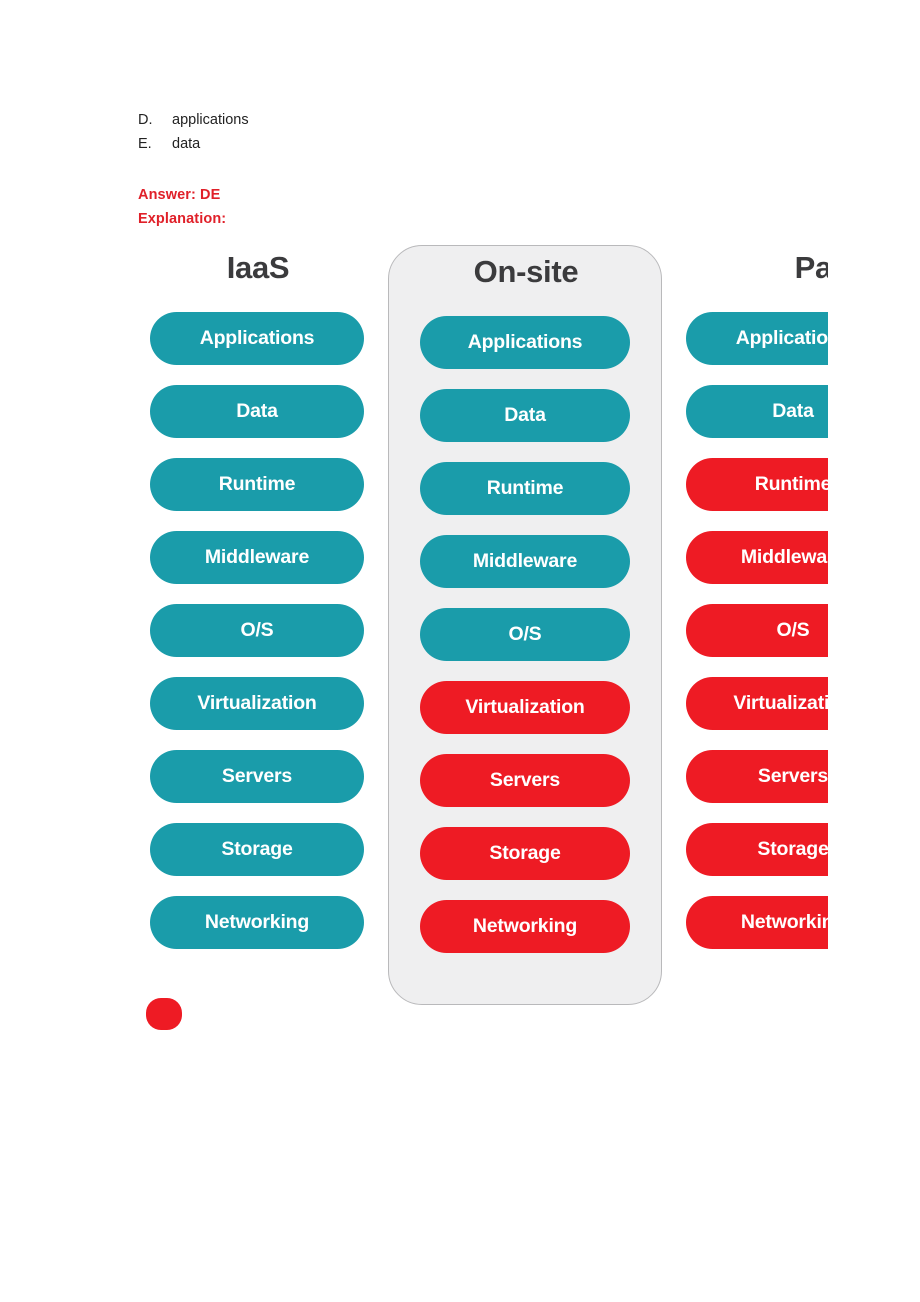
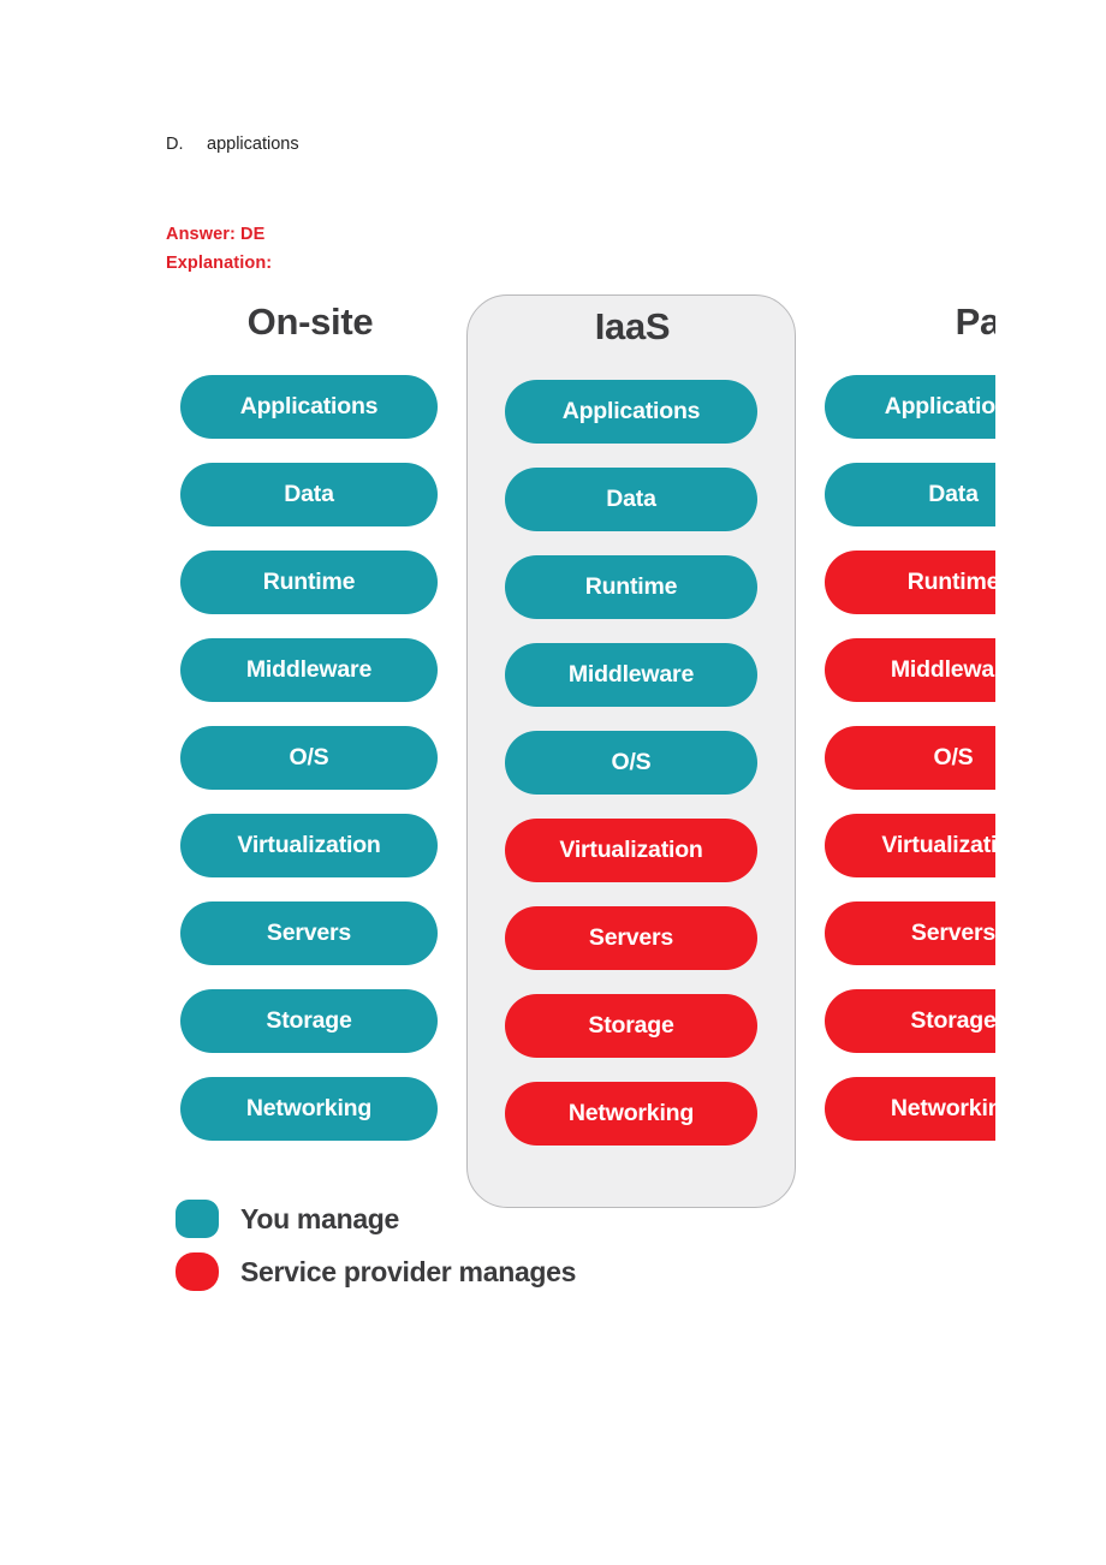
  D.
  applications
- E.
- data
  Answer: DE
  Explanation:
- IaaS
+ On-site
  Applications
  Data
  Runtime
  Middleware
  O/S
  Virtualization
  Servers
  Storage
  Networking
- On-site
+ IaaS
  Applications
  Data
  Runtime
  Middleware
  O/S
  Virtualization
  Servers
  Storage
  Networking
  Applicatio
  Data
  Runtime
  Middlewa
  O/S
  Virtualizati
  Servers
  Storage
  Networki
+ You manage
+ Service provider manages
